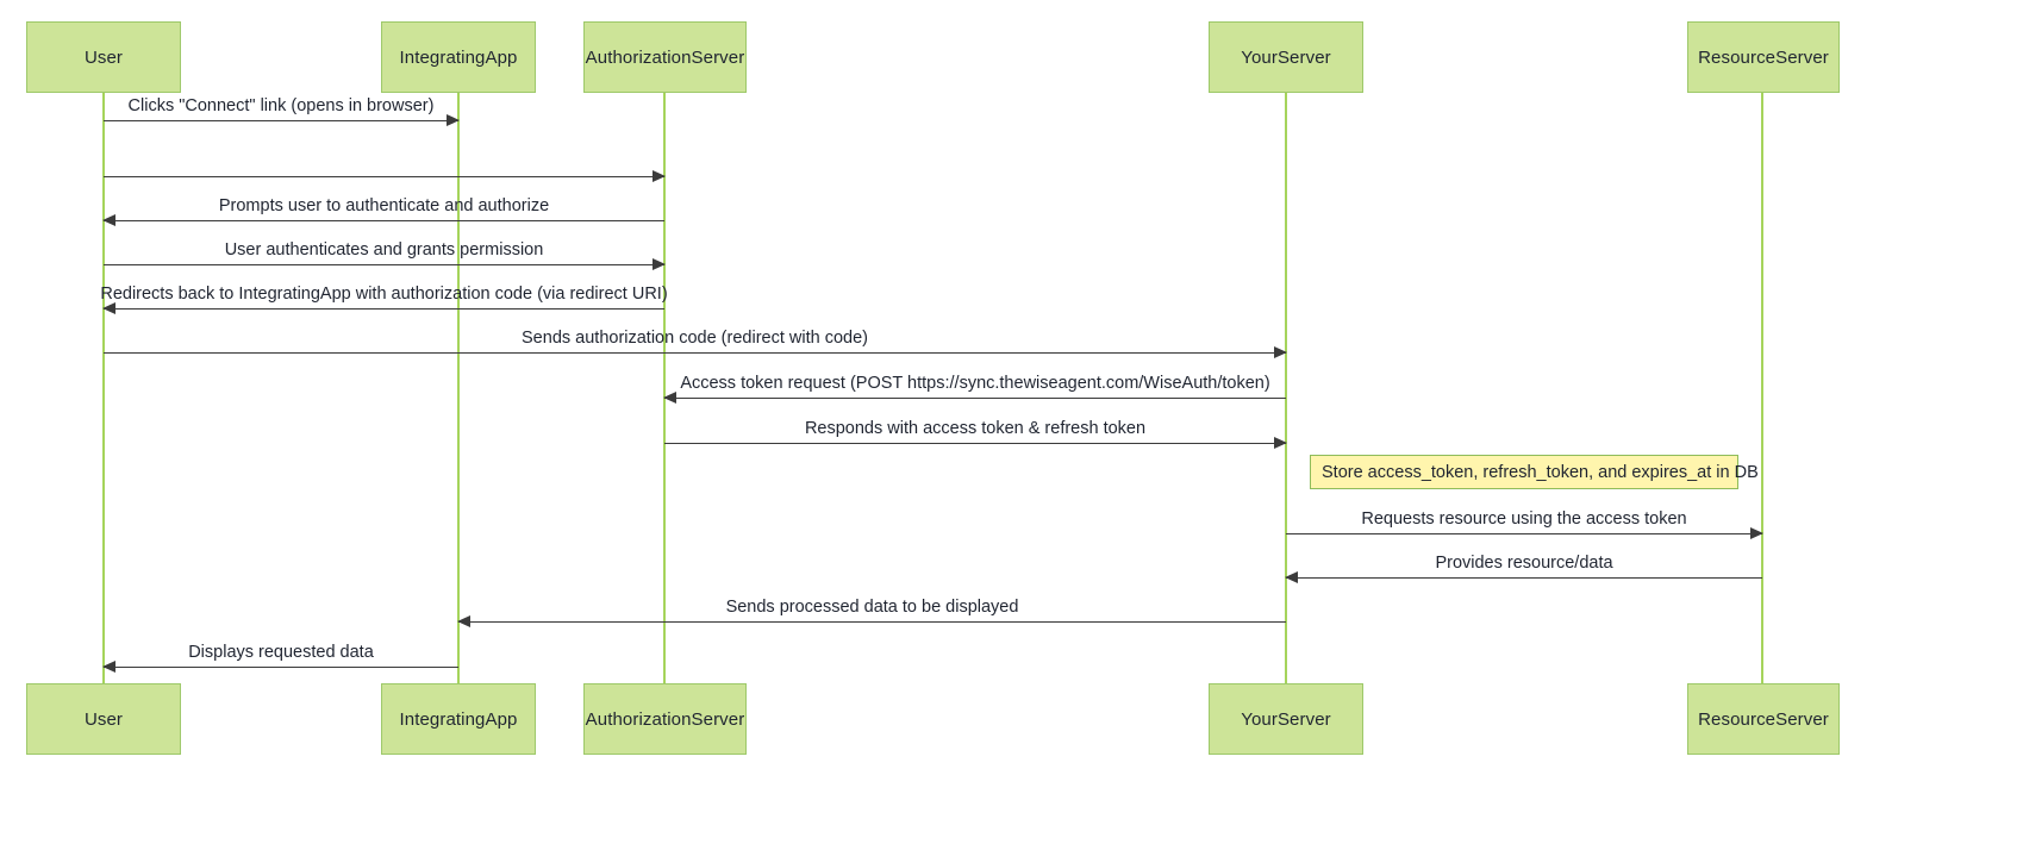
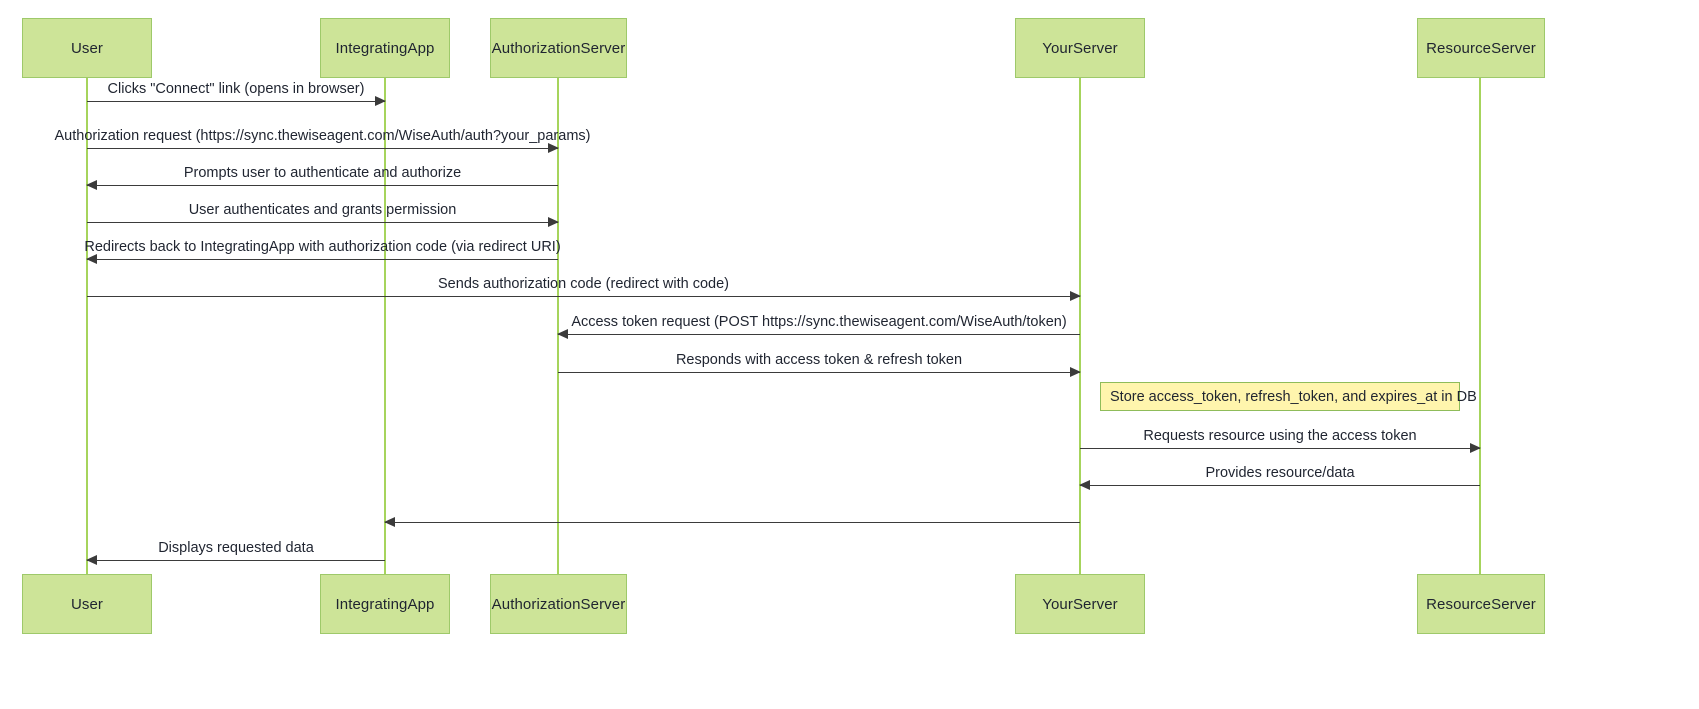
  User
  IntegratingApp
  AuthorizationServer
  YourServer
  ResourceServer
  User
  IntegratingApp
  AuthorizationServer
  YourServer
  ResourceServer
  Clicks "Connect" link (opens in browser)
+ Authorization request (https://sync.thewiseagent.com/WiseAuth/auth?your_params)
  Prompts user to authenticate and authorize
  User authenticates and grants permission
  Redirects back to IntegratingApp with authorization code (via redirect URI)
  Sends authorization code (redirect with code)
  Access token request (POST https://sync.thewiseagent.com/WiseAuth/token)
  Responds with access token & refresh token
  Requests resource using the access token
  Provides resource/data
- Sends processed data to be displayed
  Displays requested data
  Store access_token, refresh_token, and expires_at in DB
